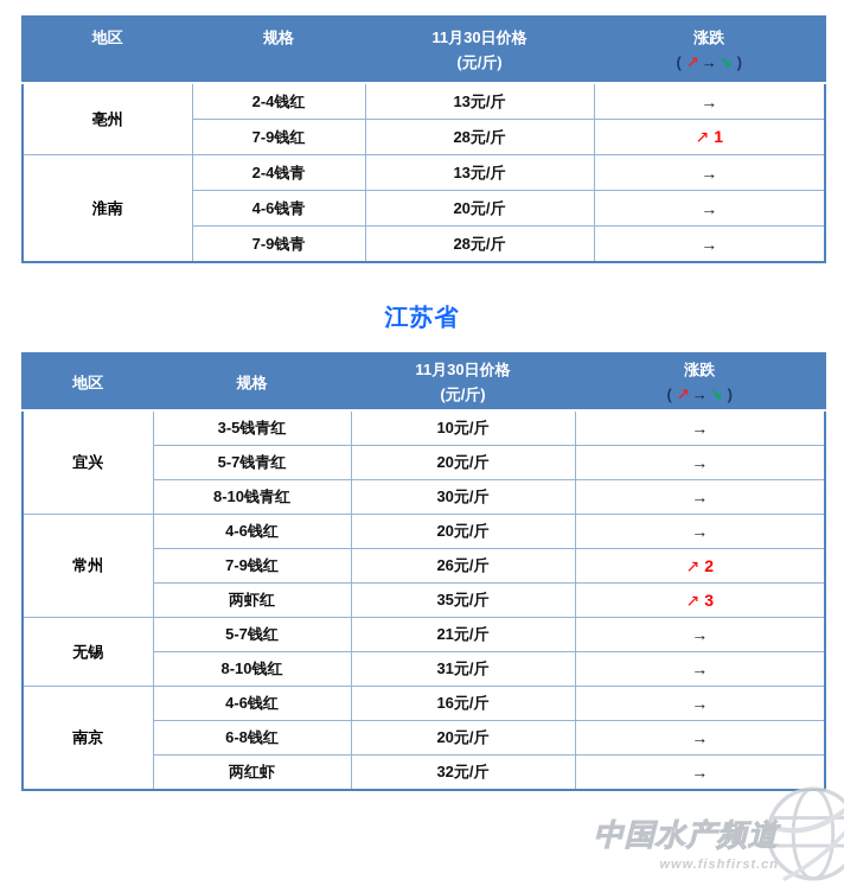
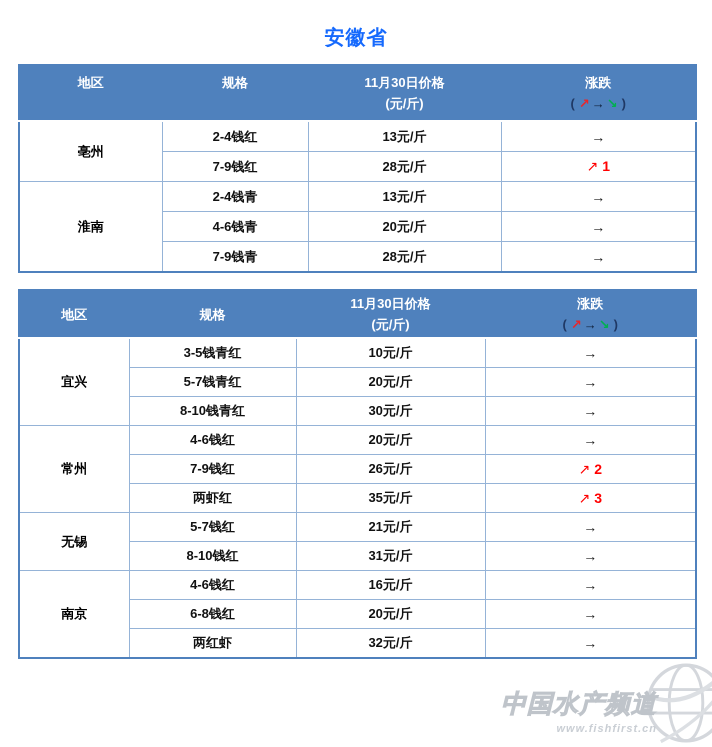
+ 安徽省
  地区	规格	11月30日价格 (元/斤)	涨跌 ( ↗ → ↘ )
  亳州	2-4钱红	13元/斤	→
  7-9钱红	28元/斤	↗ 1
  淮南	2-4钱青	13元/斤	→
  4-6钱青	20元/斤	→
  7-9钱青	28元/斤	→
- 江苏省
  地区	规格	11月30日价格 (元/斤)	涨跌 ( ↗ → ↘ )
  宜兴	3-5钱青红	10元/斤	→
  5-7钱青红	20元/斤	→
  8-10钱青红	30元/斤	→
  常州	4-6钱红	20元/斤	→
  7-9钱红	26元/斤	↗ 2
  两虾红	35元/斤	↗ 3
  无锡	5-7钱红	21元/斤	→
  8-10钱红	31元/斤	→
  南京	4-6钱红	16元/斤	→
  6-8钱红	20元/斤	→
  两红虾	32元/斤	→
  中国水产频道
  www.fishfirst.cn
